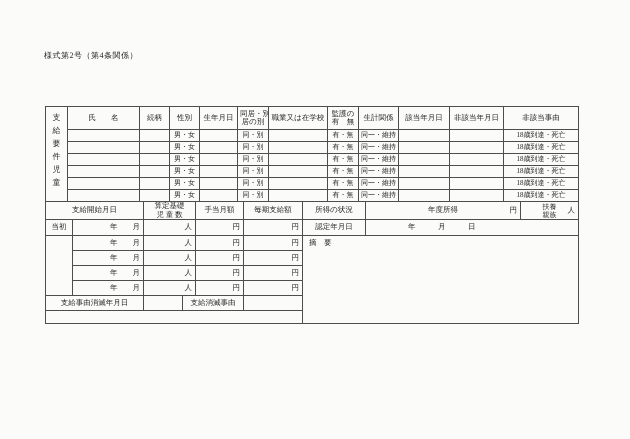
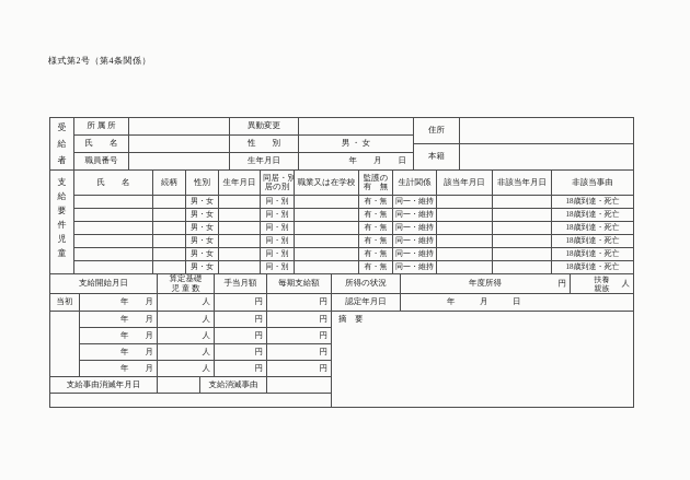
  様式第2号（第4条関係）
+ 受 給 者	所 属 所		異動変更		住所
+ 氏 名		性 別	男 ・ 女
+ 本籍
+ 職員番号		生年月日	年 月 日
  支 給 要 件 児 童	氏 名	続柄	性別	生年月日	同居・別居の別	職業又は在学校	監護の有 無	生計関係	該当年月日	非該当年月日	非該当事由
  		男・女		同・別		有・無	同一・維持			18歳到達・死亡
  		男・女		同・別		有・無	同一・維持			18歳到達・死亡
  		男・女		同・別		有・無	同一・維持			18歳到達・死亡
  		男・女		同・別		有・無	同一・維持			18歳到達・死亡
  		男・女		同・別		有・無	同一・維持			18歳到達・死亡
  		男・女		同・別		有・無	同一・維持			18歳到達・死亡
  支給開始月日	算定基礎児 童 数	手当月額	毎期支給額	所得の状況	年度所得 円	扶養親族 人
  当初	年 月	人	円	円	認定年月日	年 月 日
  	年 月	人	円	円	摘 要
  年 月	人	円	円
  年 月	人	円	円
  年 月	人	円	円
  支給事由消滅年月日		支給消滅事由
